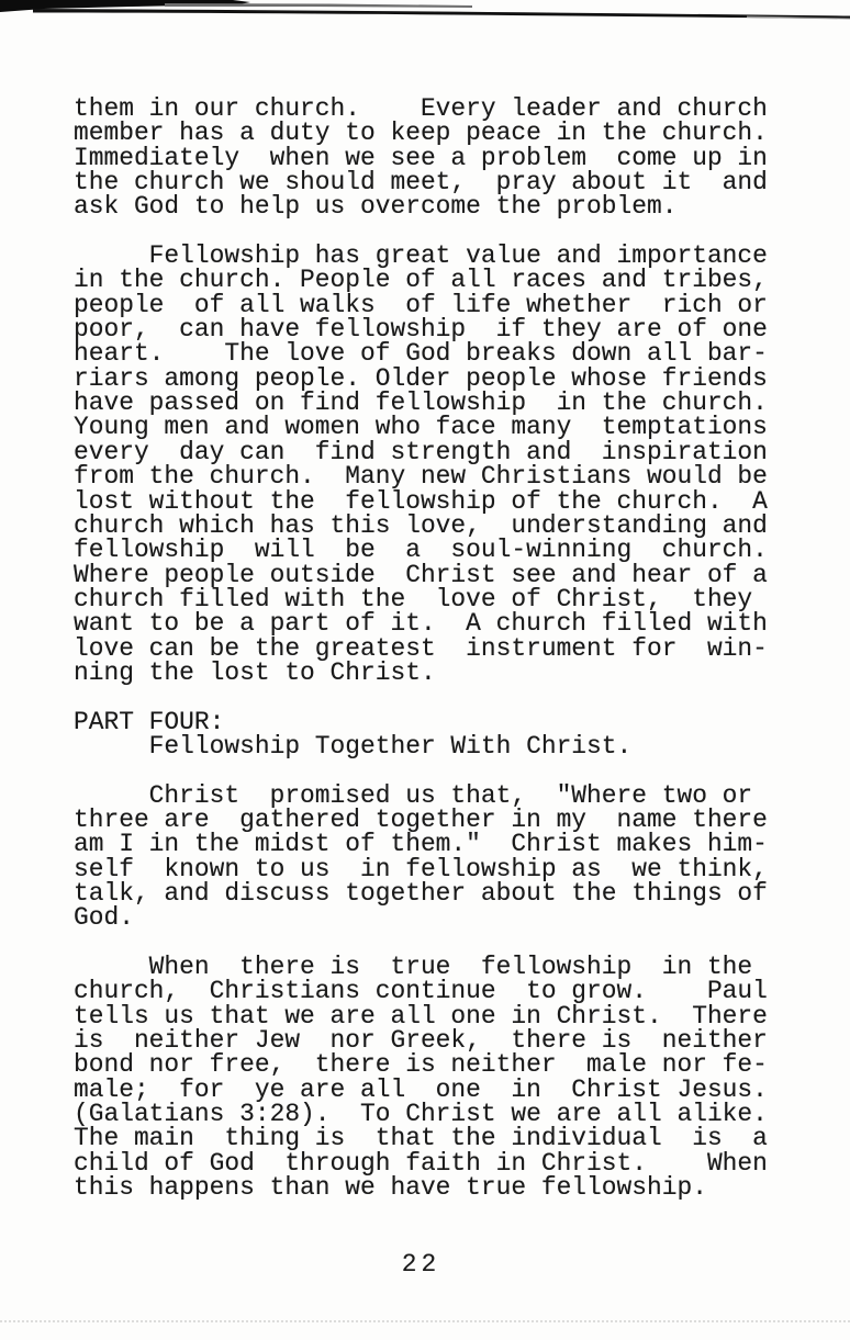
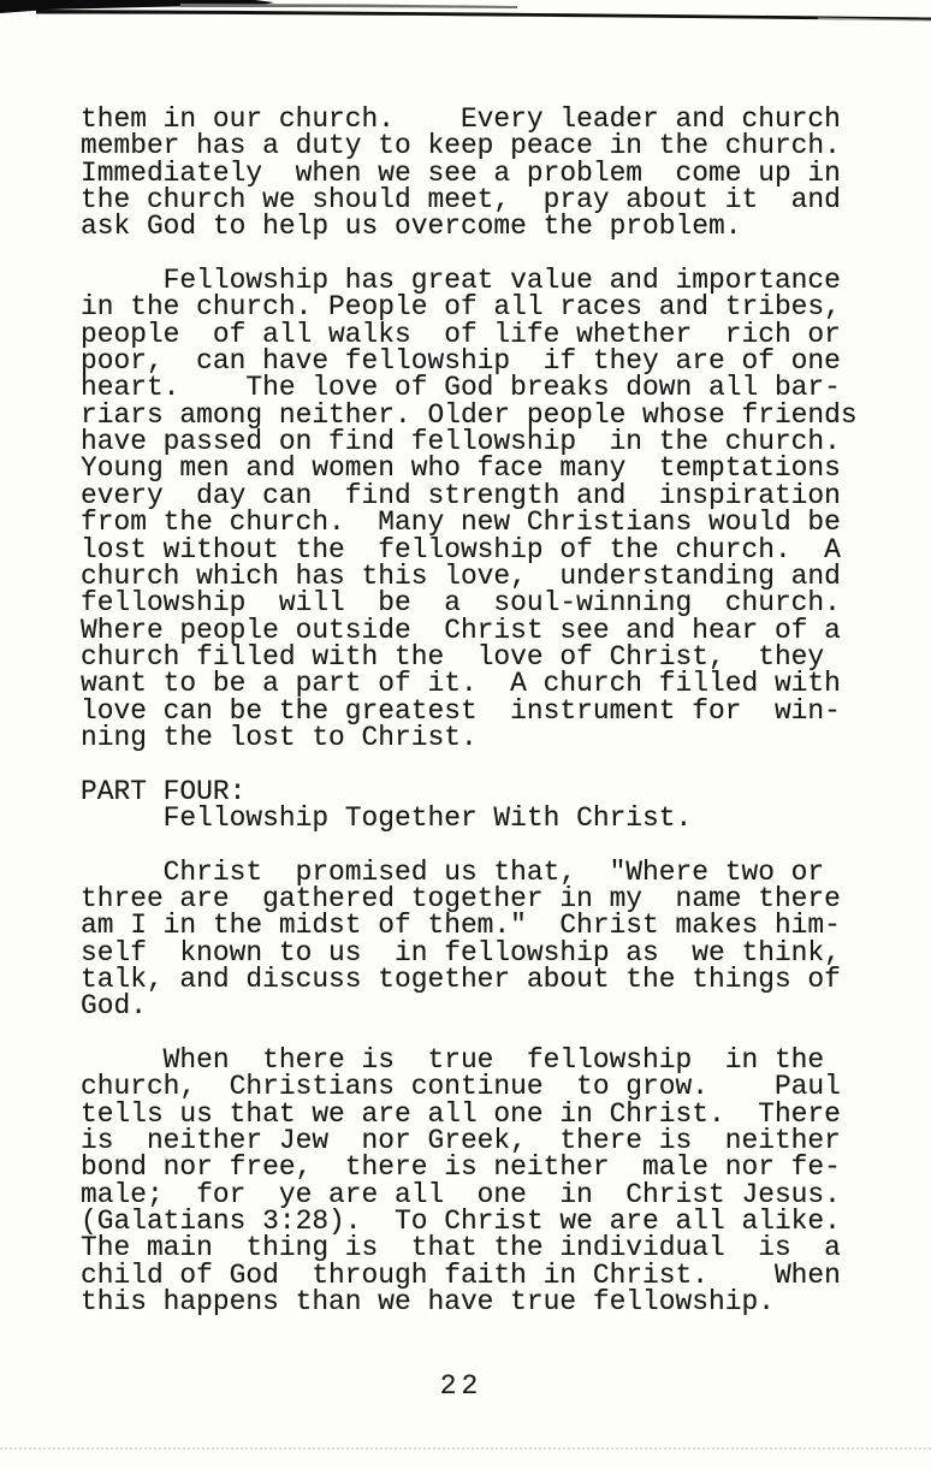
  them in our church. Every leader and church
  member has a duty to keep peace in the church.
  Immediately when we see a problem come up in
  the church we should meet, pray about it and
  ask God to help us overcome the problem.
  Fellowship has great value and importance
  in the church. People of all races and tribes,
  people of all walks of life whether rich or
  poor, can have fellowship if they are of one
  heart. The love of God breaks down all bar-
- riars among people. Older people whose friends
+ riars among neither. Older people whose friends
  have passed on find fellowship in the church.
  Young men and women who face many temptations
  every day can find strength and inspiration
  from the church. Many new Christians would be
  lost without the fellowship of the church. A
  church which has this love, understanding and
  fellowship will be a soul-winning church.
  Where people outside Christ see and hear of a
  church filled with the love of Christ, they
  want to be a part of it. A church filled with
  love can be the greatest instrument for win-
  ning the lost to Christ.
  PART FOUR:
  Fellowship Together With Christ.
  Christ promised us that, "Where two or
  three are gathered together in my name there
  am I in the midst of them." Christ makes him-
  self known to us in fellowship as we think,
  talk, and discuss together about the things of
  God.
  When there is true fellowship in the
  church, Christians continue to grow. Paul
  tells us that we are all one in Christ. There
  is neither Jew nor Greek, there is neither
  bond nor free, there is neither male nor fe-
  male; for ye are all one in Christ Jesus.
  (Galatians 3:28). To Christ we are all alike.
  The main thing is that the individual is a
  child of God through faith in Christ. When
  this happens than we have true fellowship.
  22
